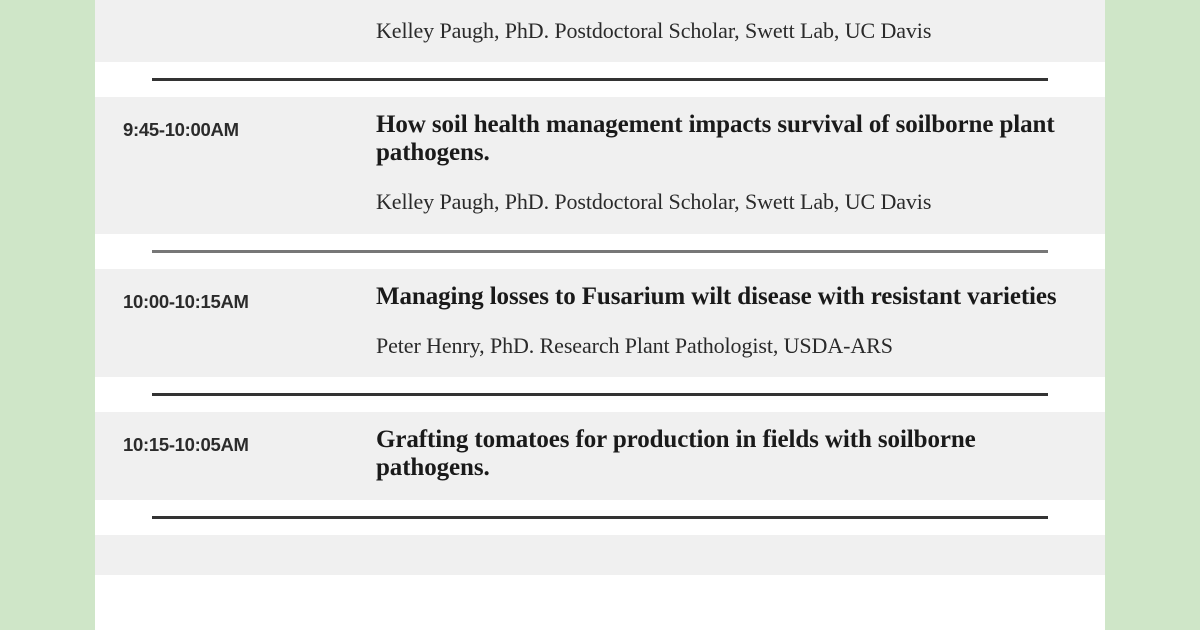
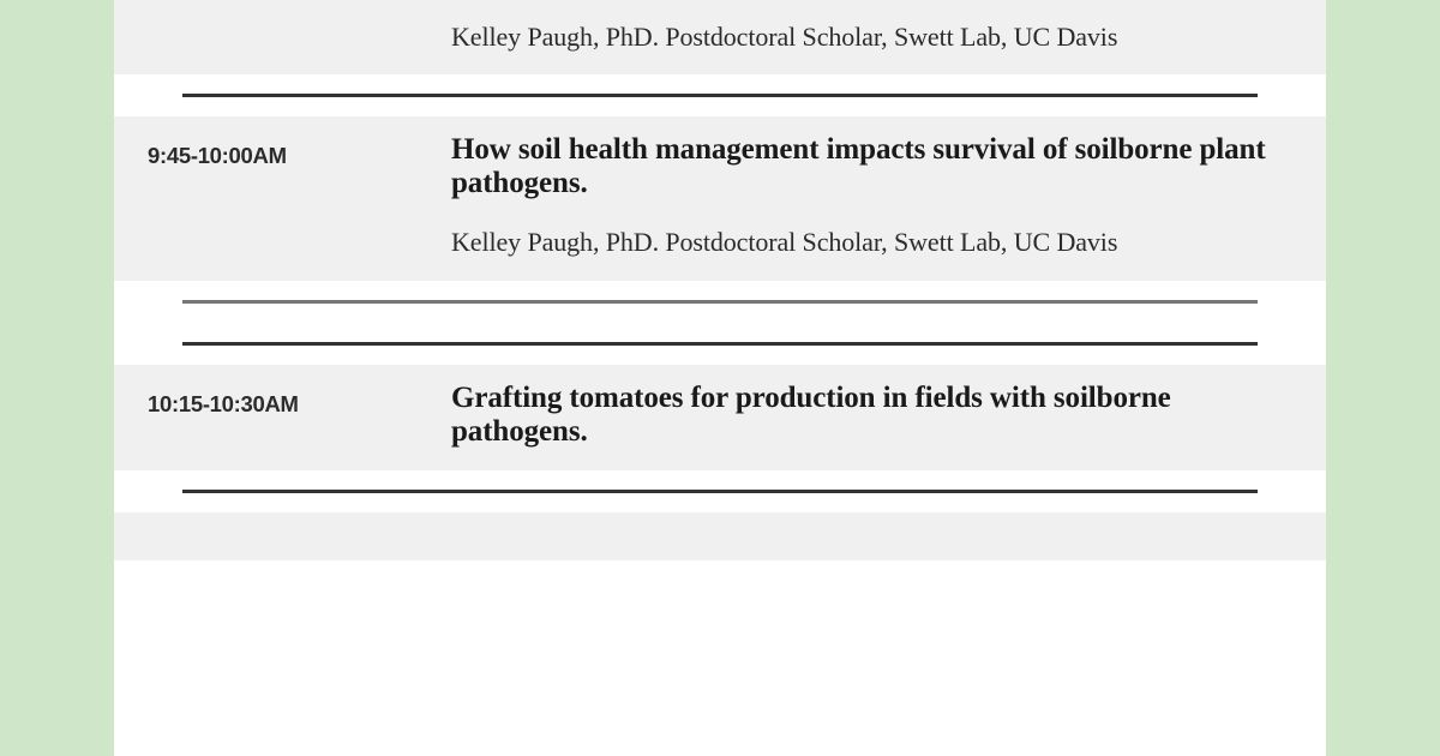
  Kelley Paugh, PhD. Postdoctoral Scholar, Swett Lab, UC Davis
  9:45-10:00AM
  How soil health management impacts survival of soilborne plant pathogens.
  Kelley Paugh, PhD. Postdoctoral Scholar, Swett Lab, UC Davis
- 10:00-10:15AM
- Managing losses to Fusarium wilt disease with resistant varieties
- Peter Henry, PhD. Research Plant Pathologist, USDA-ARS
- 10:15-10:05AM
+ 10:15-10:30AM
  Grafting tomatoes for production in fields with soilborne pathogens.
